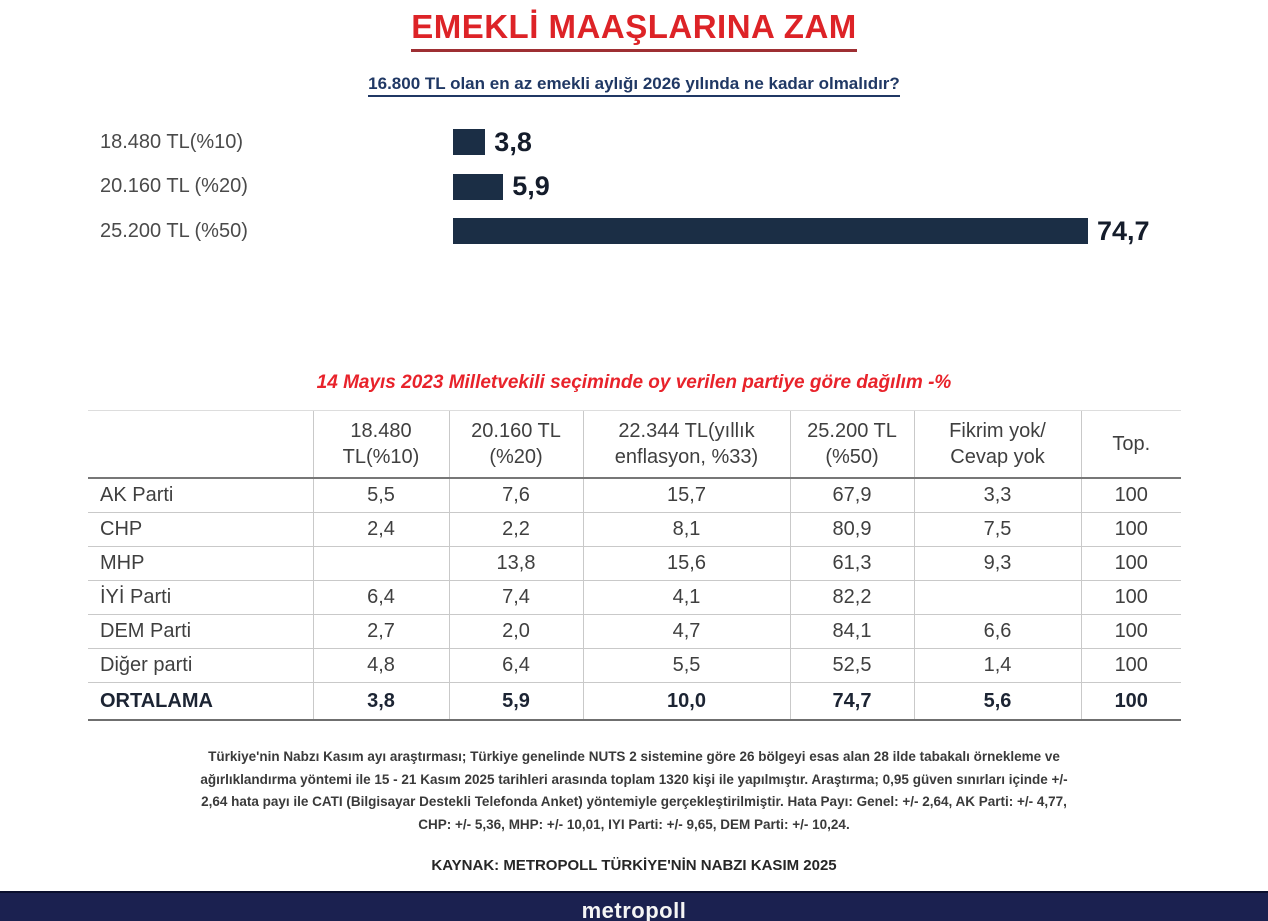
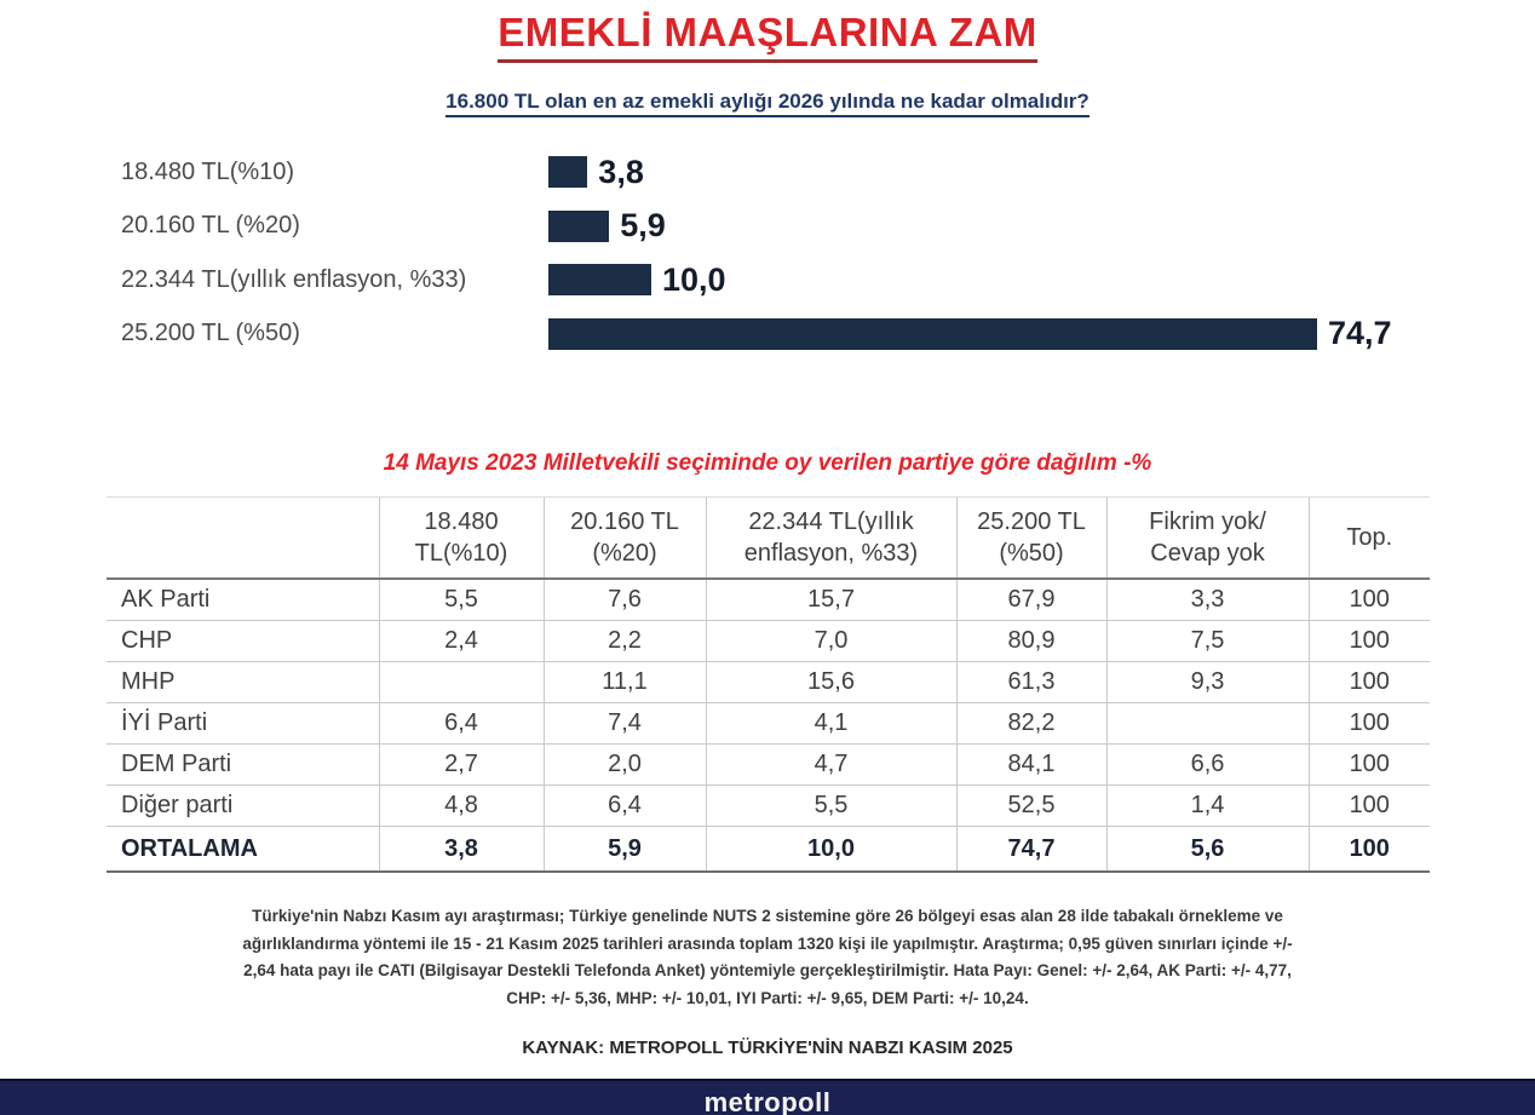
  EMEKLİ MAAŞLARINA ZAM
  16.800 TL olan en az emekli aylığı 2026 yılında ne kadar olmalıdır?
  18.480 TL(%10)
  3,8
  20.160 TL (%20)
  5,9
+ 22.344 TL(yıllık enflasyon, %33)
+ 10,0
  25.200 TL (%50)
  74,7
  14 Mayıs 2023 Milletvekili seçiminde oy verilen partiye göre dağılım -%
  	18.480 TL(%10)	20.160 TL (%20)	22.344 TL(yıllık enflasyon, %33)	25.200 TL (%50)	Fikrim yok/ Cevap yok	Top.
  AK Parti	5,5	7,6	15,7	67,9	3,3	100
- CHP	2,4	2,2	8,1	80,9	7,5	100
+ CHP	2,4	2,2	7,0	80,9	7,5	100
- MHP		13,8	15,6	61,3	9,3	100
+ MHP		11,1	15,6	61,3	9,3	100
  İYİ Parti	6,4	7,4	4,1	82,2		100
  DEM Parti	2,7	2,0	4,7	84,1	6,6	100
  Diğer parti	4,8	6,4	5,5	52,5	1,4	100
  ORTALAMA	3,8	5,9	10,0	74,7	5,6	100
  Türkiye'nin Nabzı Kasım ayı araştırması; Türkiye genelinde NUTS 2 sistemine göre 26 bölgeyi esas alan 28 ilde tabakalı örnekleme ve
  ağırlıklandırma yöntemi ile 15 - 21 Kasım 2025 tarihleri arasında toplam 1320 kişi ile yapılmıştır. Araştırma; 0,95 güven sınırları içinde +/-
  2,64 hata payı ile CATI (Bilgisayar Destekli Telefonda Anket) yöntemiyle gerçekleştirilmiştir. Hata Payı: Genel: +/- 2,64, AK Parti: +/- 4,77,
  CHP: +/- 5,36, MHP: +/- 10,01, IYI Parti: +/- 9,65, DEM Parti: +/- 10,24.
  KAYNAK: METROPOLL TÜRKİYE'NİN NABZI KASIM 2025
  metropoll
